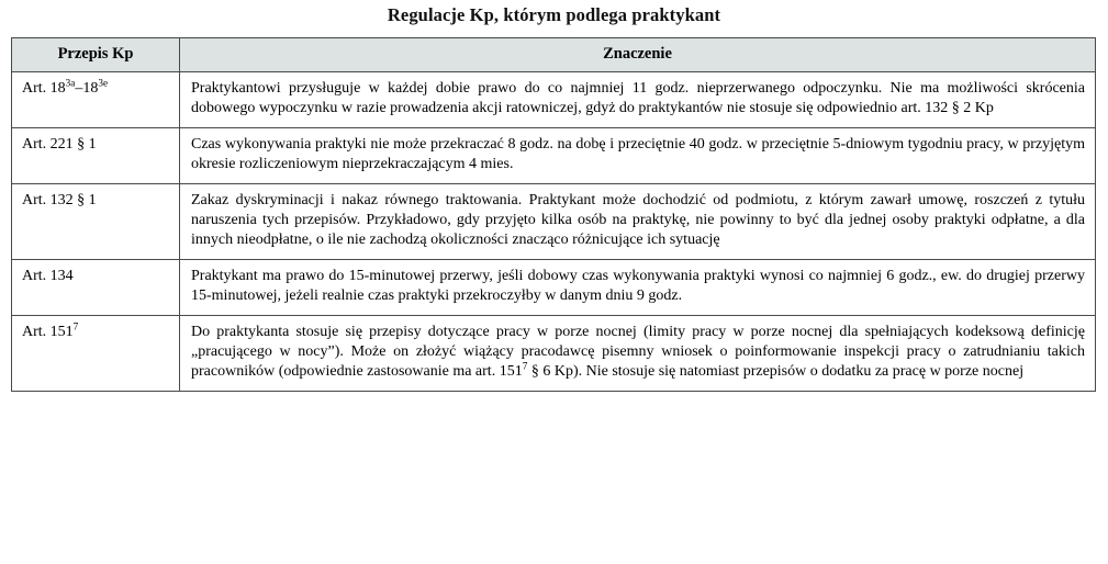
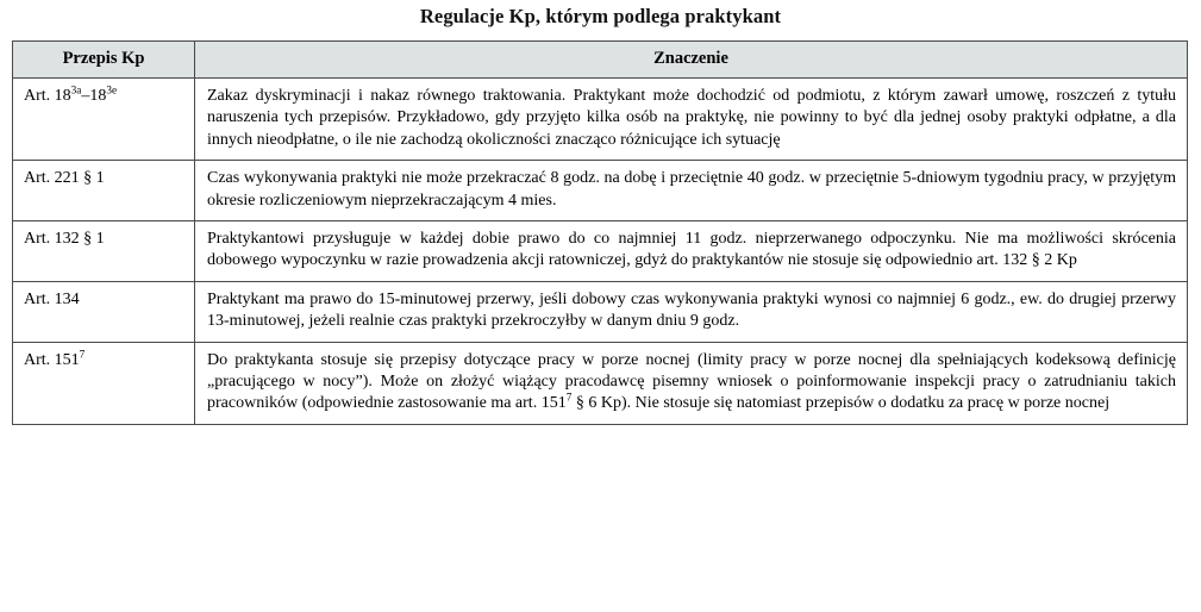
  Regulacje Kp, którym podlega praktykant
  Przepis Kp	Znaczenie
- Art. 183a–183e	Praktykantowi przysługuje w każdej dobie prawo do co najmniej 11 godz. nieprzerwanego odpoczynku. Nie ma możliwości skrócenia dobowego wypoczynku w razie prowadzenia akcji ratowniczej, gdyż do praktykantów nie stosuje się odpowiednio art. 132 § 2 Kp
+ Art. 183a–183e	Zakaz dyskryminacji i nakaz równego traktowania. Praktykant może dochodzić od podmiotu, z którym zawarł umowę, roszczeń z tytułu naruszenia tych przepisów. Przykładowo, gdy przyjęto kilka osób na praktykę, nie powinny to być dla jednej osoby praktyki odpłatne, a dla innych nieodpłatne, o ile nie zachodzą okoliczności znacząco różnicujące ich sytuację
  Art. 221 § 1	Czas wykonywania praktyki nie może przekraczać 8 godz. na dobę i przeciętnie 40 godz. w przeciętnie 5-dniowym tygodniu pracy, w przyjętym okresie rozliczeniowym nieprzekraczającym 4 mies.
- Art. 132 § 1	Zakaz dyskryminacji i nakaz równego traktowania. Praktykant może dochodzić od podmiotu, z którym zawarł umowę, roszczeń z tytułu naruszenia tych przepisów. Przykładowo, gdy przyjęto kilka osób na praktykę, nie powinny to być dla jednej osoby praktyki odpłatne, a dla innych nieodpłatne, o ile nie zachodzą okoliczności znacząco różnicujące ich sytuację
+ Art. 132 § 1	Praktykantowi przysługuje w każdej dobie prawo do co najmniej 11 godz. nieprzerwanego odpoczynku. Nie ma możliwości skrócenia dobowego wypoczynku w razie prowadzenia akcji ratowniczej, gdyż do praktykantów nie stosuje się odpowiednio art. 132 § 2 Kp
- Art. 134	Praktykant ma prawo do 15-minutowej przerwy, jeśli dobowy czas wykonywania praktyki wynosi co najmniej 6 godz., ew. do drugiej przerwy 15-minutowej, jeżeli realnie czas praktyki przekroczyłby w danym dniu 9 godz.
+ Art. 134	Praktykant ma prawo do 15-minutowej przerwy, jeśli dobowy czas wykonywania praktyki wynosi co najmniej 6 godz., ew. do drugiej przerwy 13-minutowej, jeżeli realnie czas praktyki przekroczyłby w danym dniu 9 godz.
  Art. 1517	Do praktykanta stosuje się przepisy dotyczące pracy w porze nocnej (limity pracy w porze nocnej dla spełniających kodeksową definicję „pracującego w nocy”). Może on złożyć wiążący pracodawcę pisemny wniosek o poinformowanie inspekcji pracy o zatrudnianiu takich pracowników (odpowiednie zastosowanie ma art. 1517 § 6 Kp). Nie stosuje się natomiast przepisów o dodatku za pracę w porze nocnej
